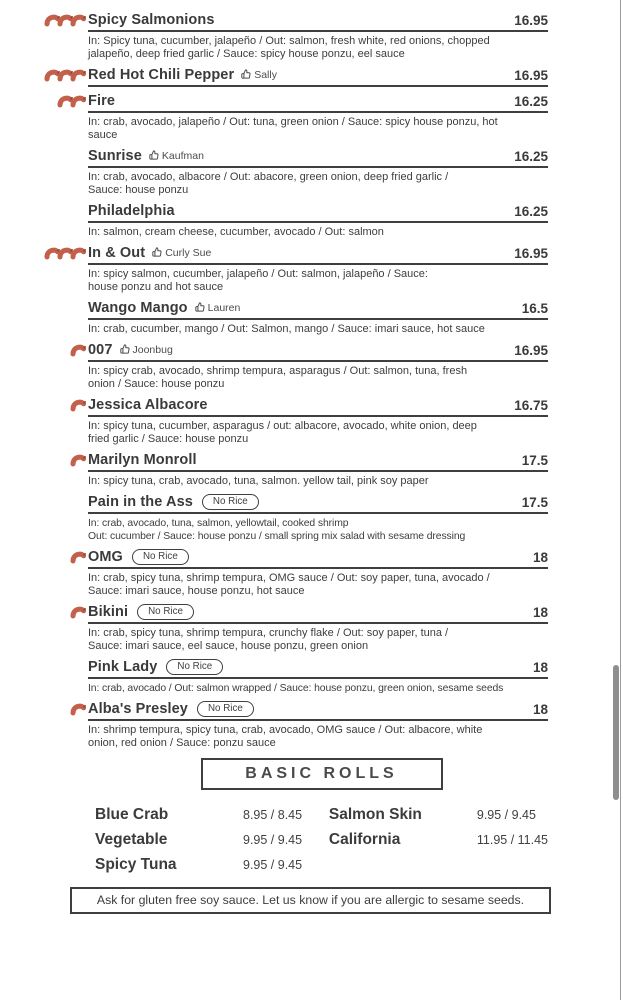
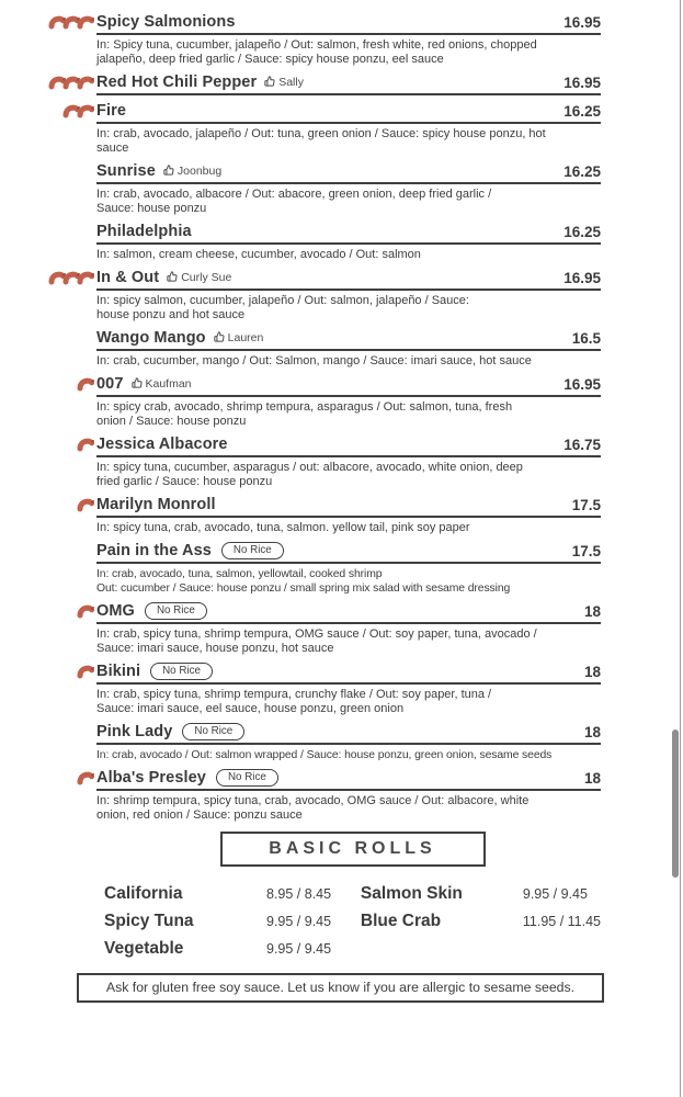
  Spicy Salmonions
  16.95
  In: Spicy tuna, cucumber, jalapeño / Out: salmon, fresh white, red onions, chopped
  jalapeño, deep fried garlic / Sauce: spicy house ponzu, eel sauce
  Red Hot Chili Pepper
  Sally
  16.95
  Fire
  16.25
  In: crab, avocado, jalapeño / Out: tuna, green onion / Sauce: spicy house ponzu, hot
  sauce
  Sunrise
- Kaufman
+ Joonbug
  16.25
  In: crab, avocado, albacore / Out: abacore, green onion, deep fried garlic /
  Sauce: house ponzu
  Philadelphia
  16.25
  In: salmon, cream cheese, cucumber, avocado / Out: salmon
  In & Out
  Curly Sue
  16.95
  In: spicy salmon, cucumber, jalapeño / Out: salmon, jalapeño / Sauce:
  house ponzu and hot sauce
  Wango Mango
  Lauren
  16.5
  In: crab, cucumber, mango / Out: Salmon, mango / Sauce: imari sauce, hot sauce
  007
- Joonbug
+ Kaufman
  16.95
  In: spicy crab, avocado, shrimp tempura, asparagus / Out: salmon, tuna, fresh
  onion / Sauce: house ponzu
  Jessica Albacore
  16.75
  In: spicy tuna, cucumber, asparagus / out: albacore, avocado, white onion, deep
  fried garlic / Sauce: house ponzu
  Marilyn Monroll
  17.5
  In: spicy tuna, crab, avocado, tuna, salmon. yellow tail, pink soy paper
  Pain in the Ass
  No Rice
  17.5
  In: crab, avocado, tuna, salmon, yellowtail, cooked shrimp
  Out: cucumber / Sauce: house ponzu / small spring mix salad with sesame dressing
  OMG
  No Rice
  18
  In: crab, spicy tuna, shrimp tempura, OMG sauce / Out: soy paper, tuna, avocado /
  Sauce: imari sauce, house ponzu, hot sauce
  Bikini
  No Rice
  18
  In: crab, spicy tuna, shrimp tempura, crunchy flake / Out: soy paper, tuna /
  Sauce: imari sauce, eel sauce, house ponzu, green onion
  Pink Lady
  No Rice
  18
  In: crab, avocado / Out: salmon wrapped / Sauce: house ponzu, green onion, sesame seeds
  Alba's Presley
  No Rice
  18
  In: shrimp tempura, spicy tuna, crab, avocado, OMG sauce / Out: albacore, white
  onion, red onion / Sauce: ponzu sauce
  BASIC ROLLS
- Blue Crab
+ California
  8.95 / 8.45
- Vegetable
+ Spicy Tuna
  9.95 / 9.45
- Spicy Tuna
+ Vegetable
  9.95 / 9.45
  Salmon Skin
  9.95 / 9.45
- California
+ Blue Crab
  11.95 / 11.45
  Ask for gluten free soy sauce. Let us know if you are allergic to sesame seeds.
